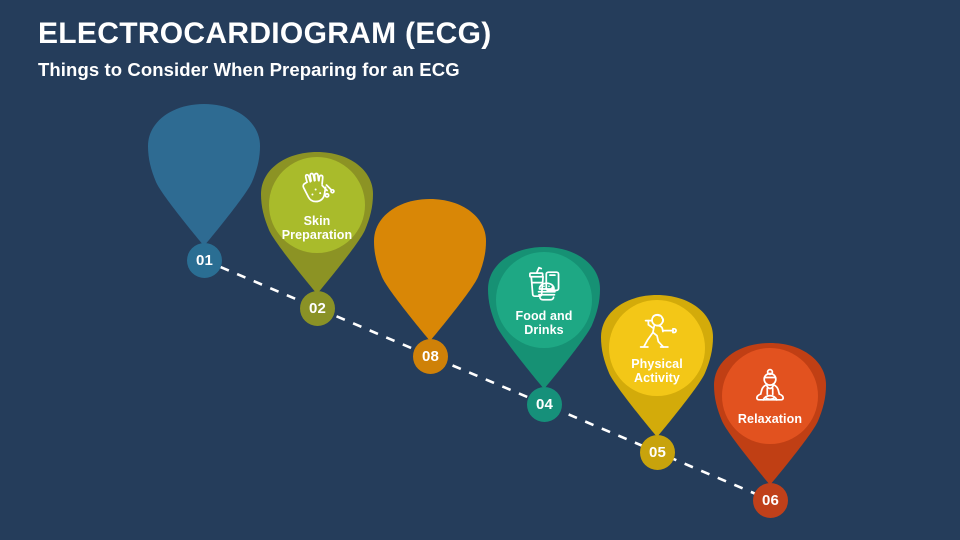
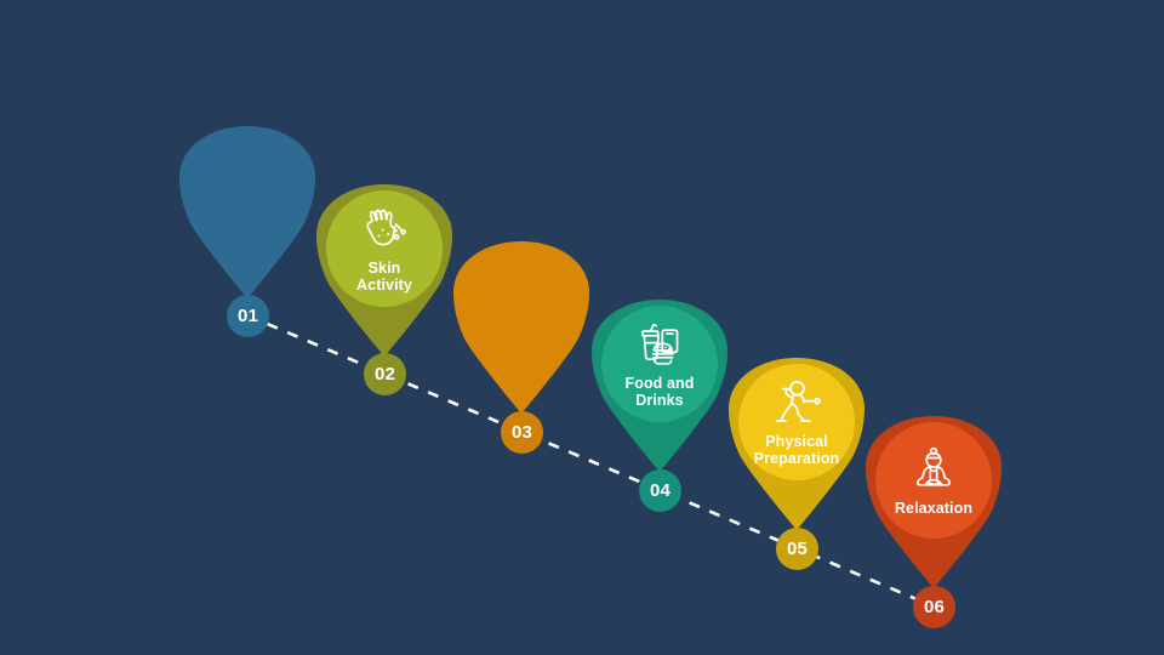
- ELECTROCARDIOGRAM (ECG)
- Things to Consider When Preparing for an ECG
  Skin
- Preparation
+ Activity
  Food and
  Drinks
  Physical
- Activity
+ Preparation
  Relaxation
  01
  02
- 08
+ 03
  04
  05
  06
